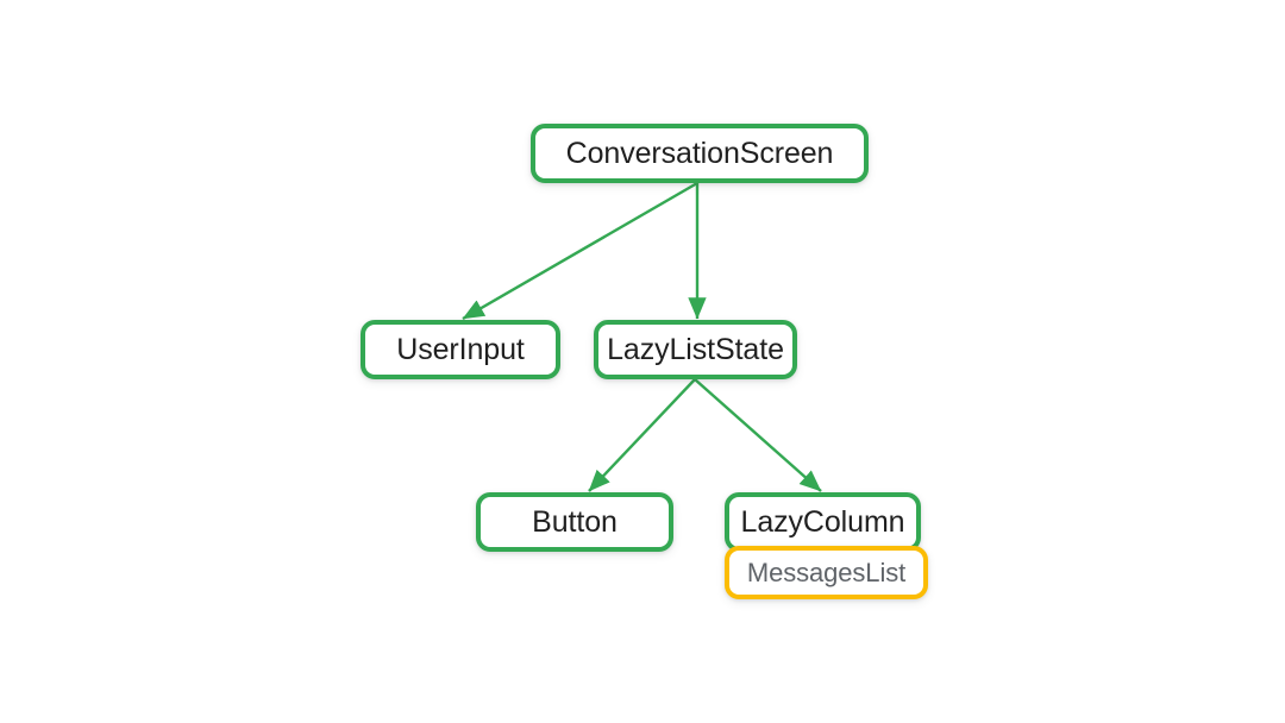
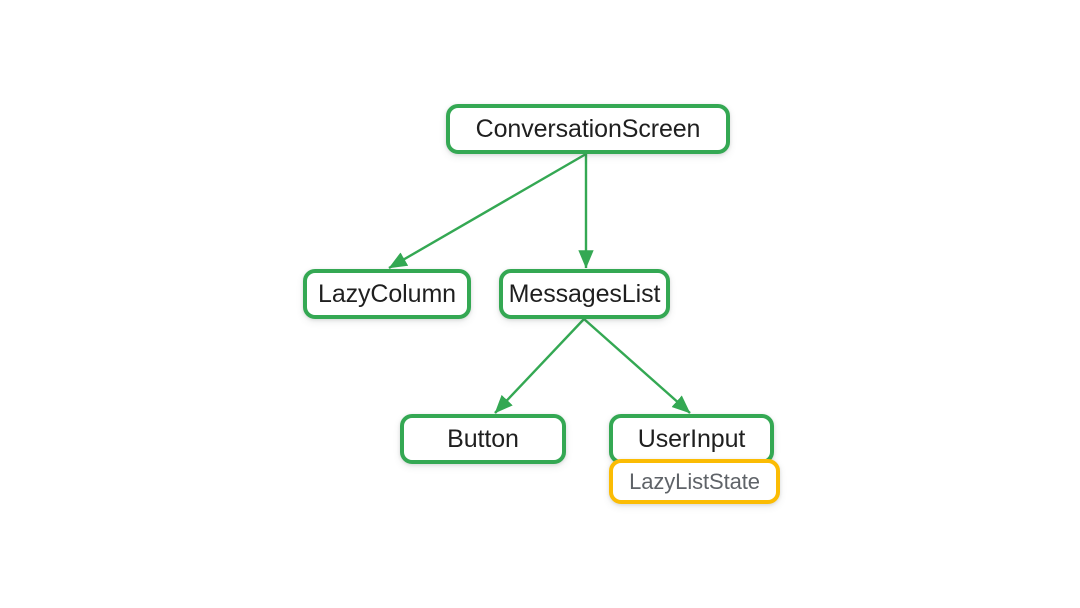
  ConversationScreen
- UserInput
+ LazyColumn
- LazyListState
+ MessagesList
  Button
- LazyColumn
+ UserInput
- MessagesList
+ LazyListState
